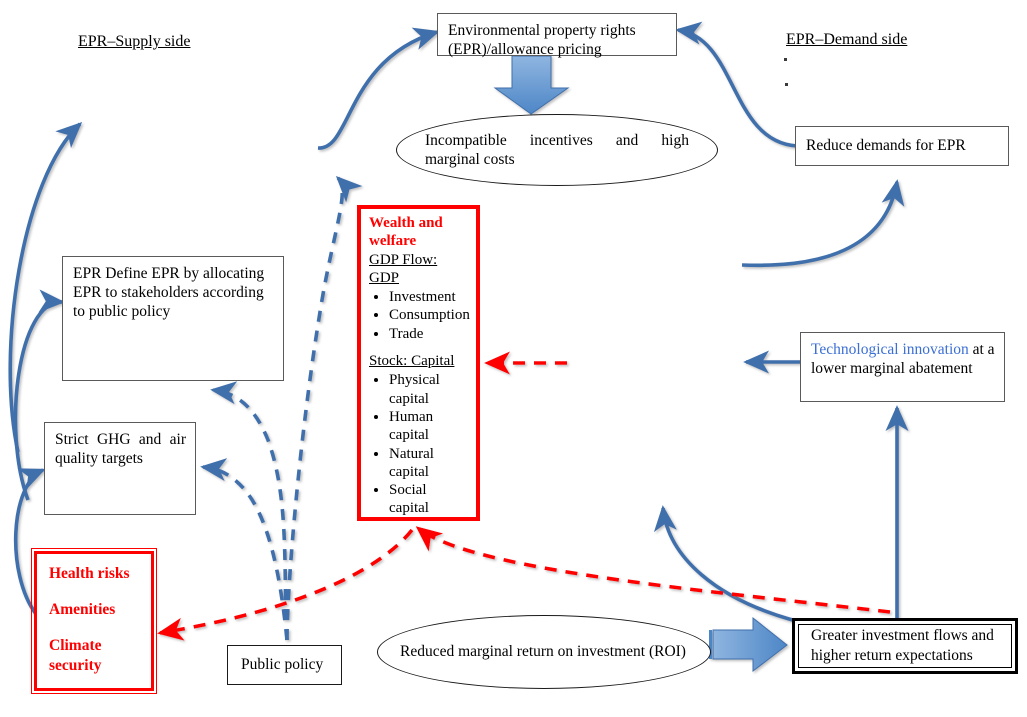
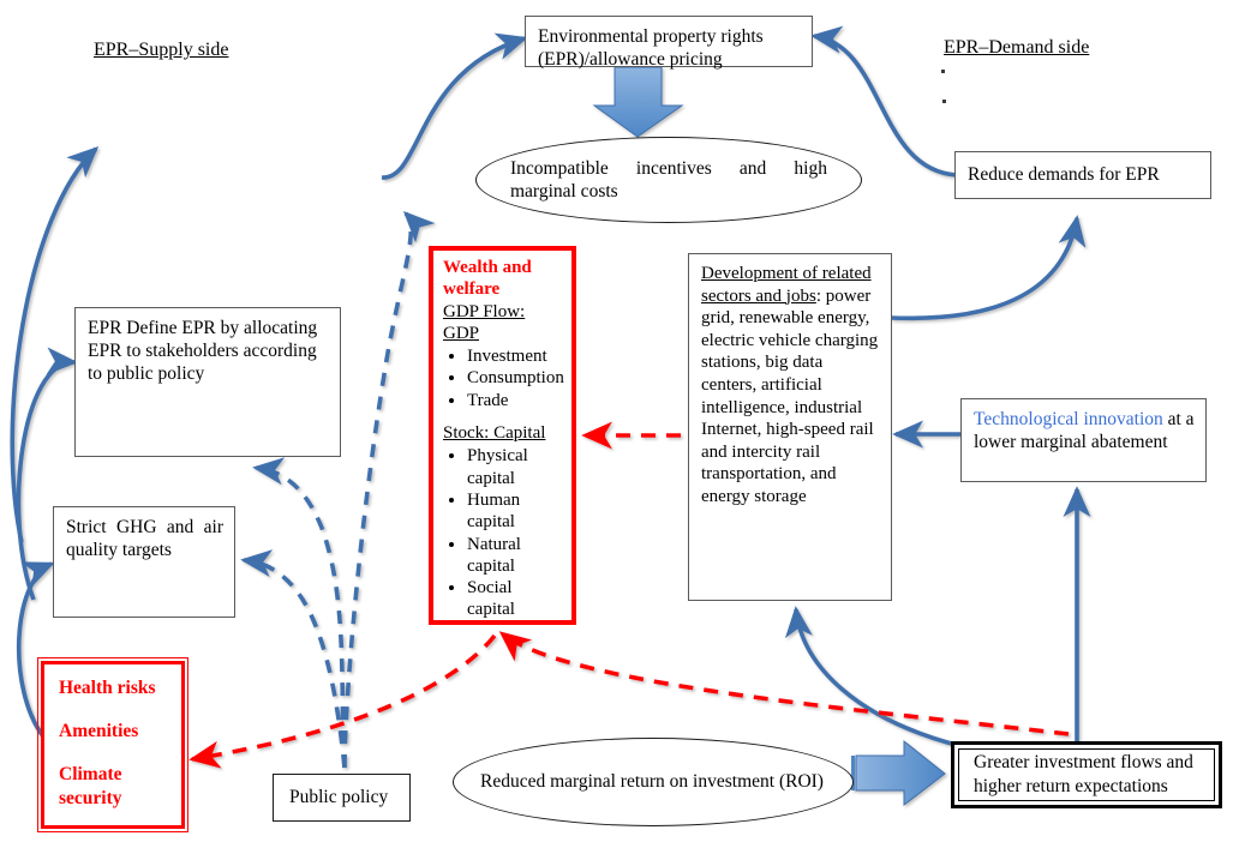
  EPR–Supply side
  EPR–Demand side
  Environmental property rights (EPR)/allowance pricing
  Reduce demands for EPR
  Incompatible incentives and high marginal costs
  EPR Define EPR by allocating EPR to stakeholders according to public policy
  Strict GHG and air quality targets
  Public policy
  Reduced marginal return on investment (ROI)
  Greater investment flows and higher return expectations
+ Development of related sectors and jobs: power grid, renewable energy, electric vehicle charging stations, big data centers, artificial intelligence, industrial Internet, high-speed rail and intercity rail transportation, and energy storage
  Technological innovation at a lower marginal abatement
  Wealth and welfare
  GDP Flow: GDP
  Investment
  Consumption
  Trade
  Stock: Capital
  Physical capital
  Human capital
  Natural capital
  Social capital
  Health risks
  Amenities
  Climate security
